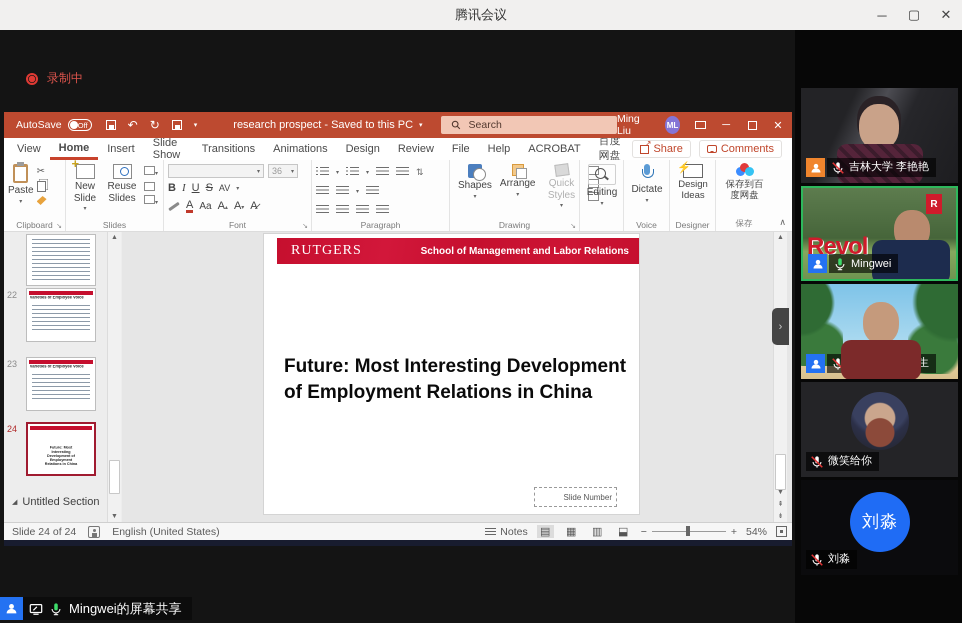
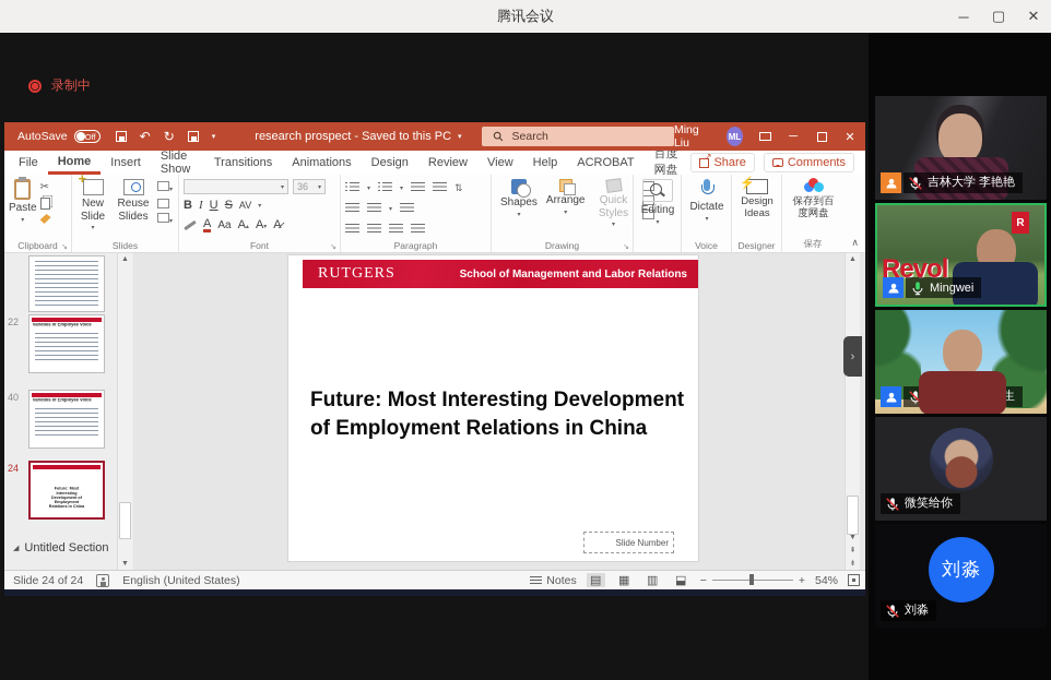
  腾讯会议
  ─
  ▢
  ✕
  录制中
  AutoSave
  Off
  ↶
  ↻
  research prospect - Saved to this PC
  Search
  Ming Liu
  ML
  ─
  ✕
- View
+ File
  Home
  Insert
  Slide Show
  Transitions
  Animations
  Design
  Review
- File
+ View
  Help
  ACROBAT
  百度网盘
  Share
  Comments
  Paste
  ✂
  Clipboard
  New Slide
  Reuse Slides
  Slides
  36
  B
  I
  U
  S
  AV
  A
  Aa
  A̷
  Font
  ⇅
  Paragraph
  Shapes
  Arrange
  Quick Styles
  Drawing
  Editing
  Dictate
  Voice
  Design Ideas
  Designer
  保存到百度网盘
  保存
  ∧
  22
- 23
+ 40
  24
  Untitled Section
  RUTGERS
  School of Management and Labor Relations
  Future: Most Interesting Development of Employment Relations in China
  Slide Number
  Slide 24 of 24
  English (United States)
  Notes
  ▤
  ▦
  ▥
  ⬓
  −
  +
  54%
  ›
- Mingwei的屏幕共享
  吉林大学 李艳艳
  R
  Revol
  Mingwei
  微笑给你
  刘淼
  刘淼
